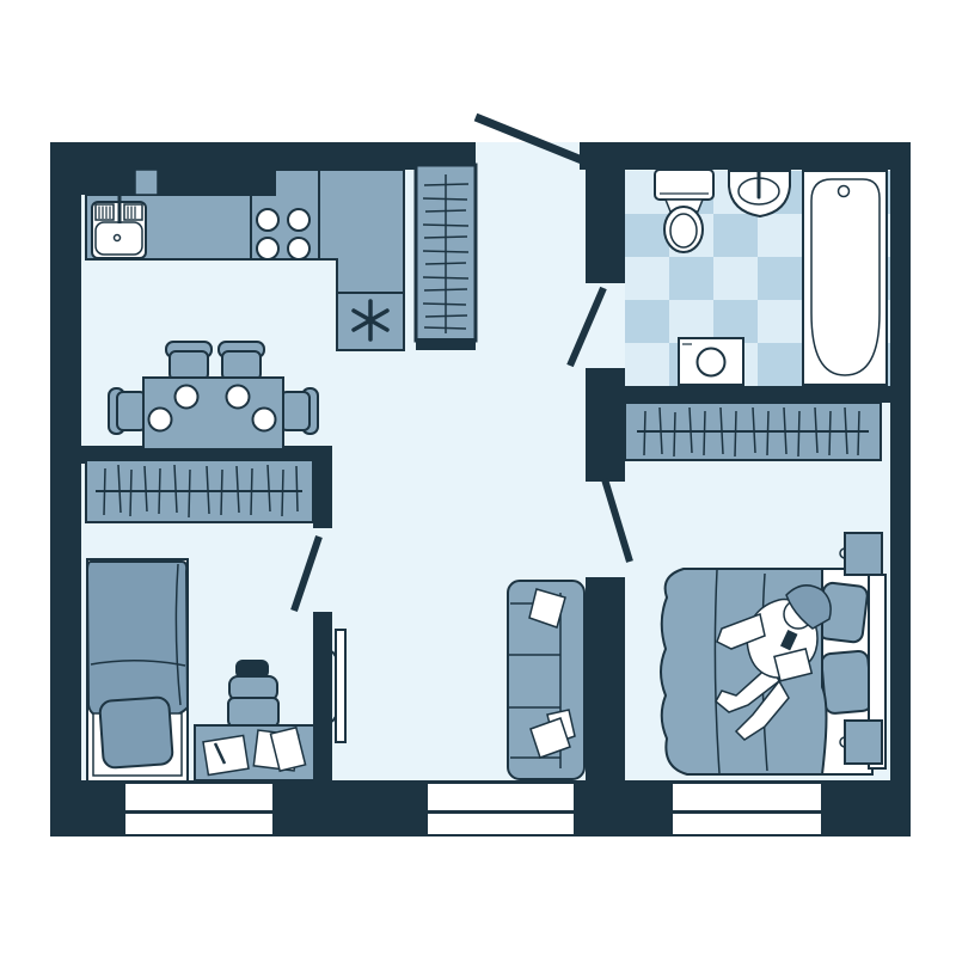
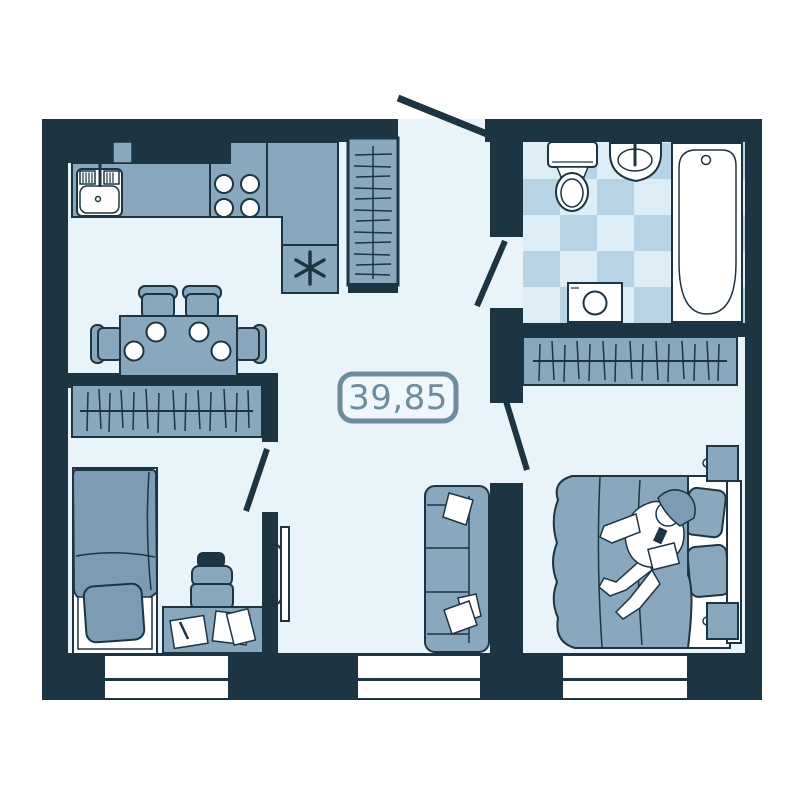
+ 39,85
